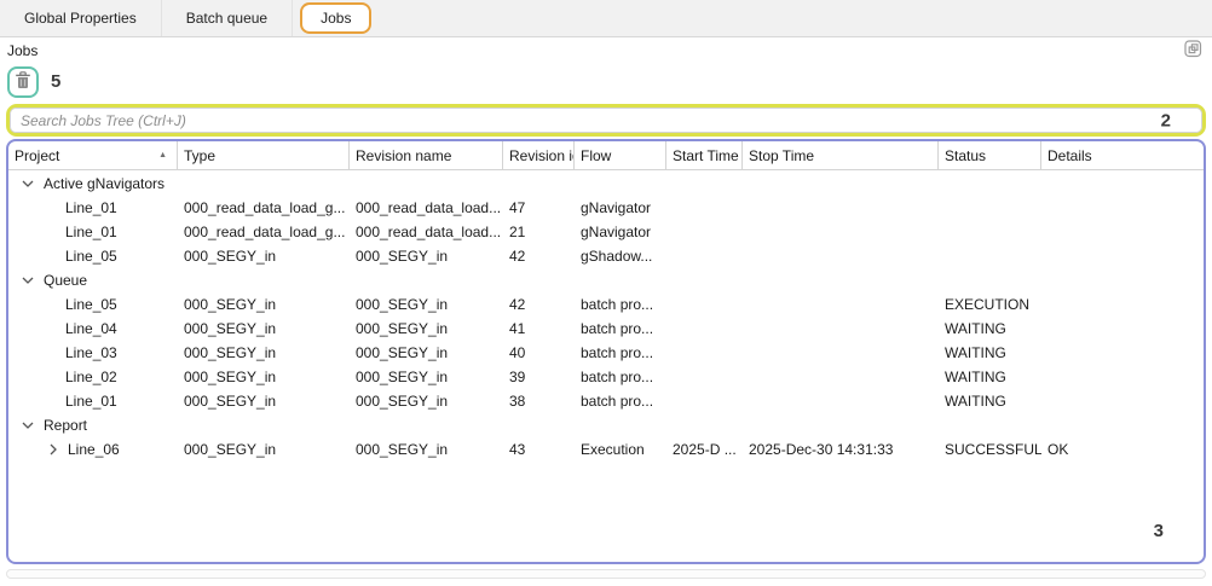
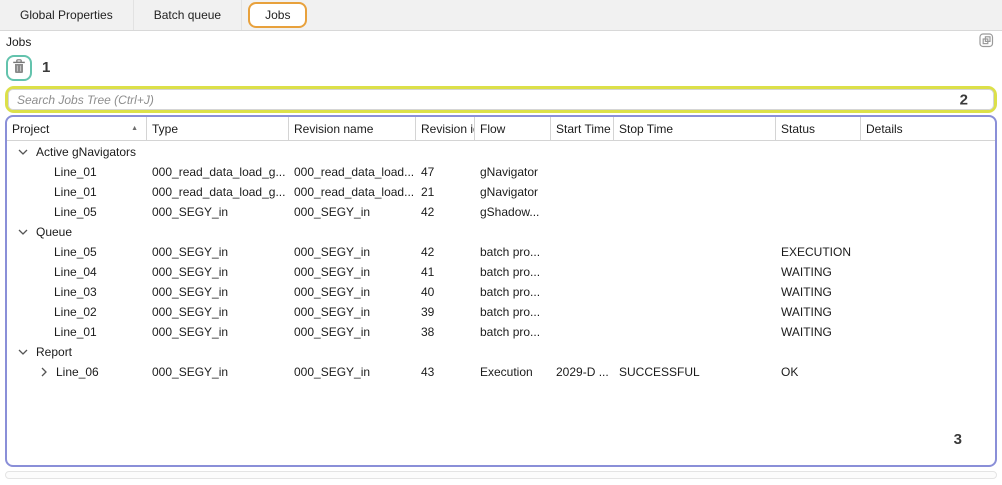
  Global Properties
  Batch queue
  Jobs
  Jobs
- 5
+ 1
  Search Jobs Tree (Ctrl+J)
  2
  Project
  Type
  Revision name
  Revision i
  Flow
  Start Time
  Stop Time
  Status
  Details
  Active gNavigators
  Line_01
  000_read_data_load_g...
  000_read_data_load...
  47
  gNavigator
  Line_01
  000_read_data_load_g...
  000_read_data_load...
  21
  gNavigator
  Line_05
  000_SEGY_in
  000_SEGY_in
  42
  gShadow...
  Queue
  Line_05
  000_SEGY_in
  000_SEGY_in
  42
  batch pro...
  EXECUTION
  Line_04
  000_SEGY_in
  000_SEGY_in
  41
  batch pro...
  WAITING
  Line_03
  000_SEGY_in
  000_SEGY_in
  40
  batch pro...
  WAITING
  Line_02
  000_SEGY_in
  000_SEGY_in
  39
  batch pro...
  WAITING
  Line_01
  000_SEGY_in
  000_SEGY_in
  38
  batch pro...
  WAITING
  Report
  Line_06
  000_SEGY_in
  000_SEGY_in
  43
  Execution
- 2025-D ...
+ 2029-D ...
- 2025-Dec-30 14:31:33
  SUCCESSFUL
  OK
  3
